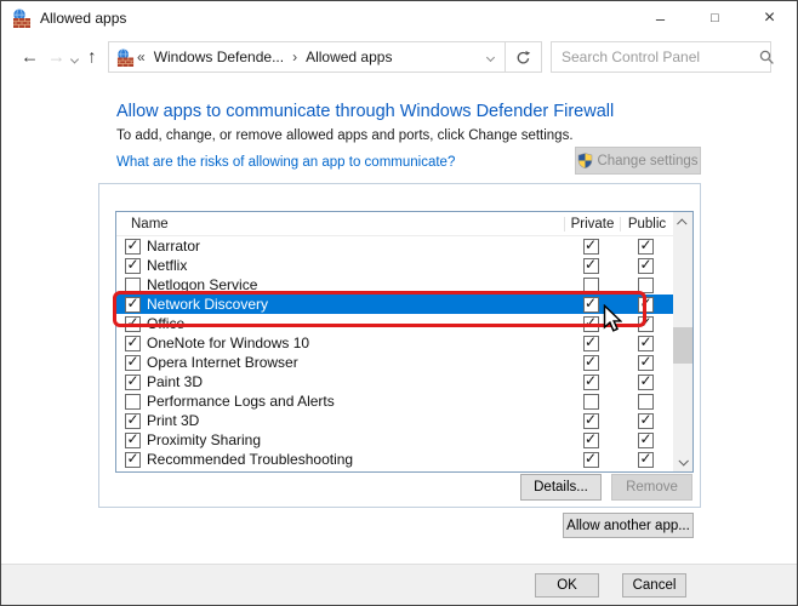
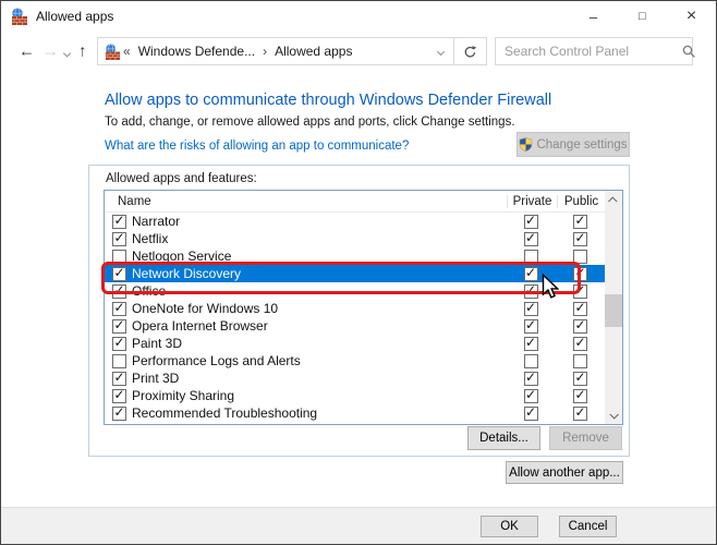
  Allowed apps
  –
  □
  ×
  ←
  →
  ↑
  «
  Windows Defende...
  ›
  Allowed apps
  Search Control Panel
  Allow apps to communicate through Windows Defender Firewall
  To add, change, or remove allowed apps and ports, click Change settings.
  What are the risks of allowing an app to communicate?
  Change settings
+ Allowed apps and features:
  Name
  Private
  Public
  Narrator
  Netflix
  Netlogon Service
  Network Discovery
  Office
  OneNote for Windows 10
  Opera Internet Browser
  Paint 3D
  Performance Logs and Alerts
  Print 3D
  Proximity Sharing
  Recommended Troubleshooting
  Details...
  Remove
  Allow another app...
  OK
  Cancel
